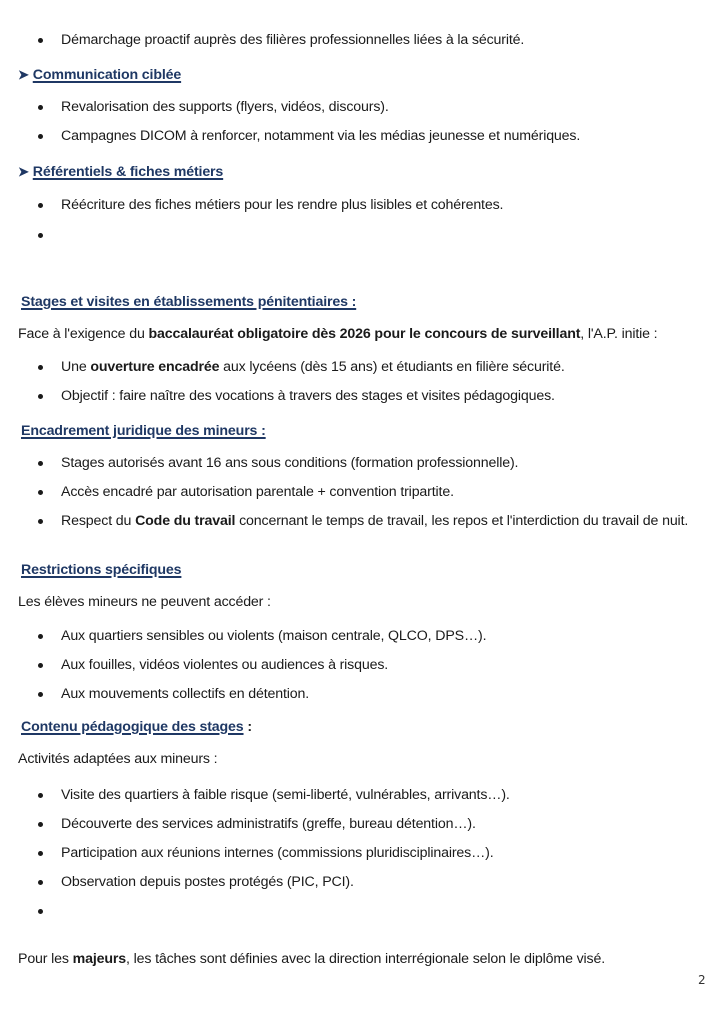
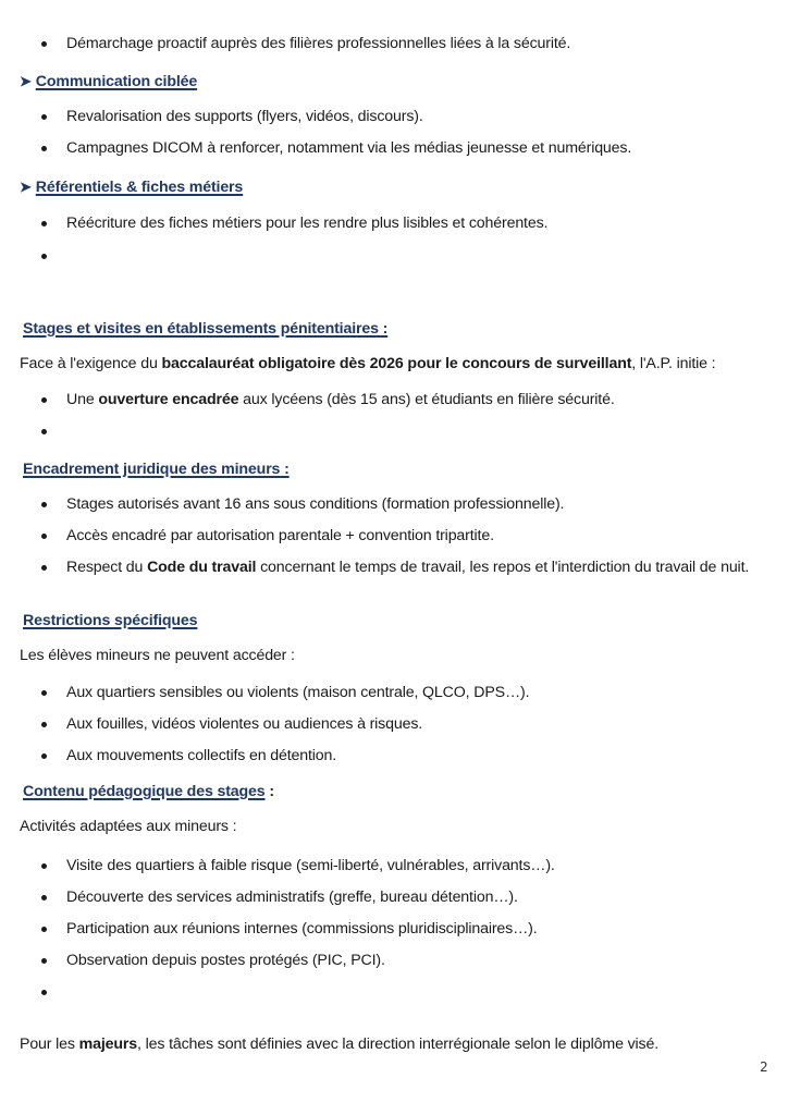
  Démarchage proactif auprès des filières professionnelles liées à la sécurité.
  ➤ Communication ciblée
  Revalorisation des supports (flyers, vidéos, discours).
  Campagnes DICOM à renforcer, notamment via les médias jeunesse et numériques.
  ➤ Référentiels & fiches métiers
  Réécriture des fiches métiers pour les rendre plus lisibles et cohérentes.
  Stages et visites en établissements pénitentiaires :
  Face à l'exigence du baccalauréat obligatoire dès 2026 pour le concours de surveillant, l'A.P. initie :
  Une ouverture encadrée aux lycéens (dès 15 ans) et étudiants en filière sécurité.
- Objectif : faire naître des vocations à travers des stages et visites pédagogiques.
  Encadrement juridique des mineurs :
  Stages autorisés avant 16 ans sous conditions (formation professionnelle).
  Accès encadré par autorisation parentale + convention tripartite.
  Respect du Code du travail concernant le temps de travail, les repos et l'interdiction du travail de nuit.
  Restrictions spécifiques
  Les élèves mineurs ne peuvent accéder :
  Aux quartiers sensibles ou violents (maison centrale, QLCO, DPS…).
  Aux fouilles, vidéos violentes ou audiences à risques.
  Aux mouvements collectifs en détention.
  Contenu pédagogique des stages :
  Activités adaptées aux mineurs :
  Visite des quartiers à faible risque (semi-liberté, vulnérables, arrivants…).
  Découverte des services administratifs (greffe, bureau détention…).
  Participation aux réunions internes (commissions pluridisciplinaires…).
  Observation depuis postes protégés (PIC, PCI).
  Pour les majeurs, les tâches sont définies avec la direction interrégionale selon le diplôme visé.
  2
